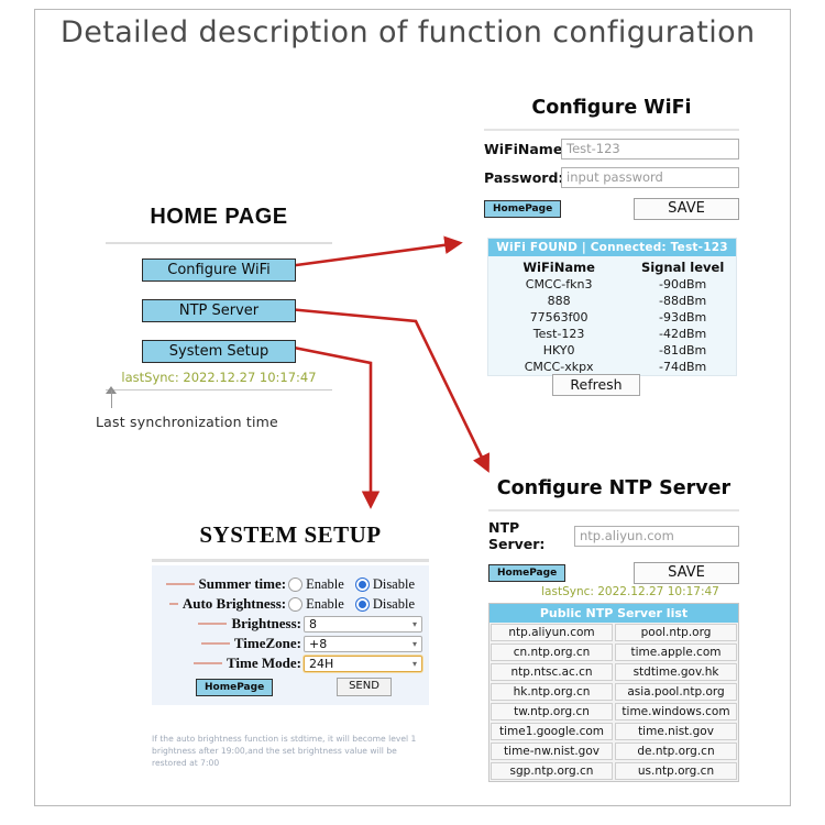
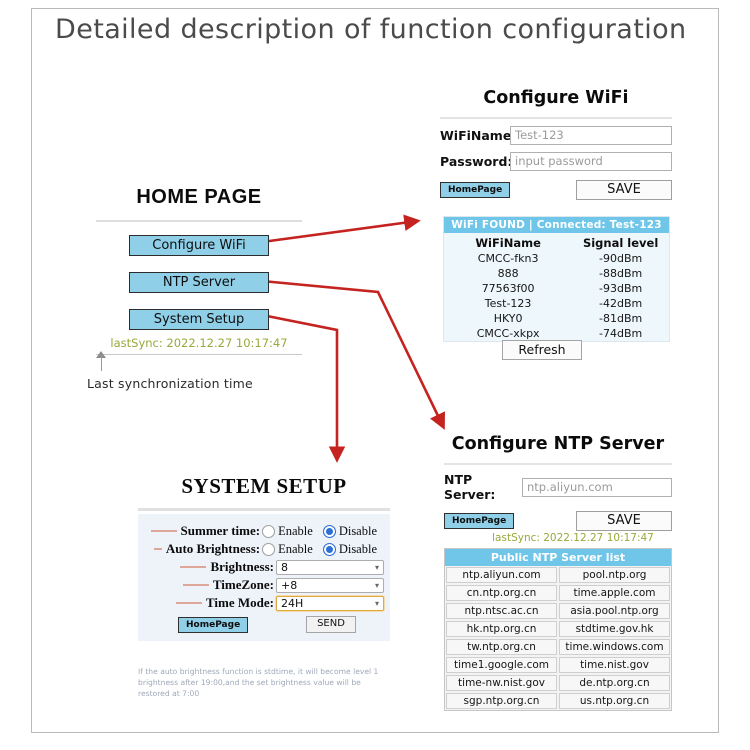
  Detailed description of function configuration
  HOME PAGE
  Configure WiFi
  NTP Server
  System Setup
  lastSync: 2022.12.27 10:17:47
  Last synchronization time
  Configure WiFi
  WiFiName
  Test-123
  Password
  input password
  HomePage
  SAVE
  WiFi FOUND | Connected: Test-123
  WiFiName
  Signal level
  CMCC-fkn3
  -90dBm
  888
  -88dBm
  77563f00
  -93dBm
  Test-123
  -42dBm
  HKY0
  -81dBm
  CMCC-xkpx
  -74dBm
  Refresh
  Configure NTP Server
  NTP Server:
  ntp.aliyun.com
  HomePage
  SAVE
  lastSync: 2022.12.27 10:17:47
  Public NTP Server list
  ntp.aliyun.com
  pool.ntp.org
  cn.ntp.org.cn
  time.apple.com
  ntp.ntsc.ac.cn
- stdtime.gov.hk
+ asia.pool.ntp.org
  hk.ntp.org.cn
- asia.pool.ntp.org
+ stdtime.gov.hk
  tw.ntp.org.cn
  time.windows.com
  time1.google.com
  time.nist.gov
  time-nw.nist.gov
  de.ntp.org.cn
  sgp.ntp.org.cn
  us.ntp.org.cn
  SYSTEM SETUP
  Summer time:
  Enable
  Disable
  Auto Brightness:
  Enable
  Disable
  Brightness:
  8
  ▾
  TimeZone:
  +8
  ▾
  Time Mode:
  24H
  ▾
  HomePage
  SEND
  If the auto brightness function is stdtime, it will become level 1 brightness after 19:00,and the set brightness value will be restored at 7:00
